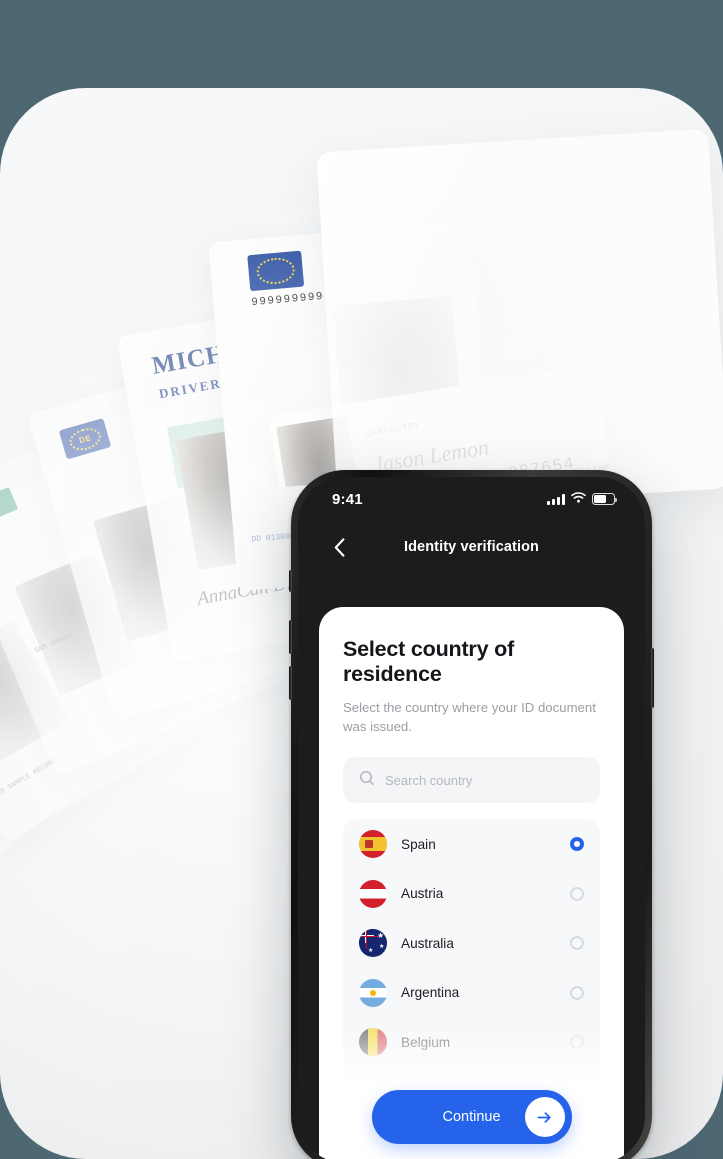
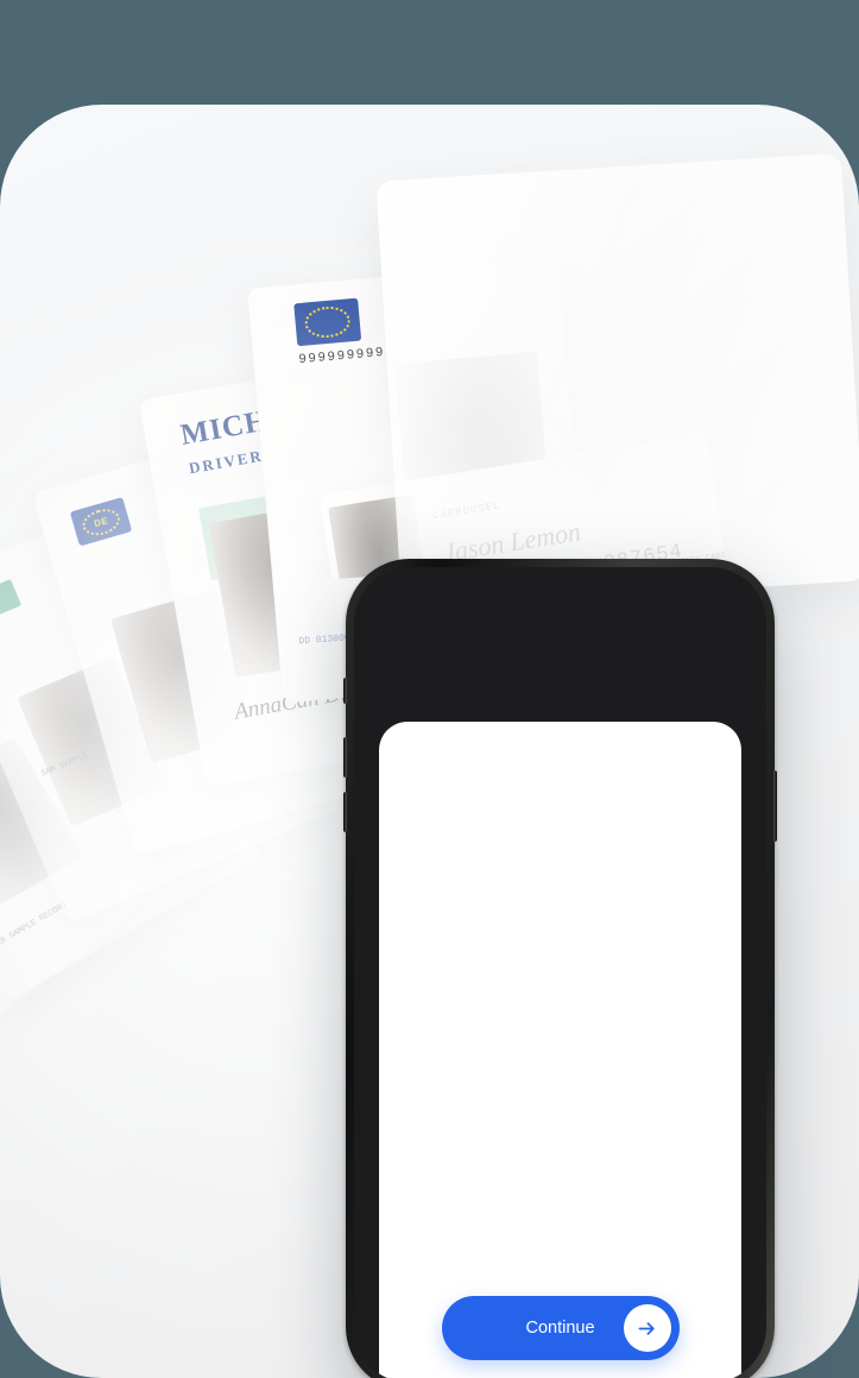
- 9:41
- Identity verification
- Select country of residence
- Select the country where your ID document was issued.
- Search country
- Spain
- Austria
- ★
- Australia
- Argentina
- Belgium
  Continue
